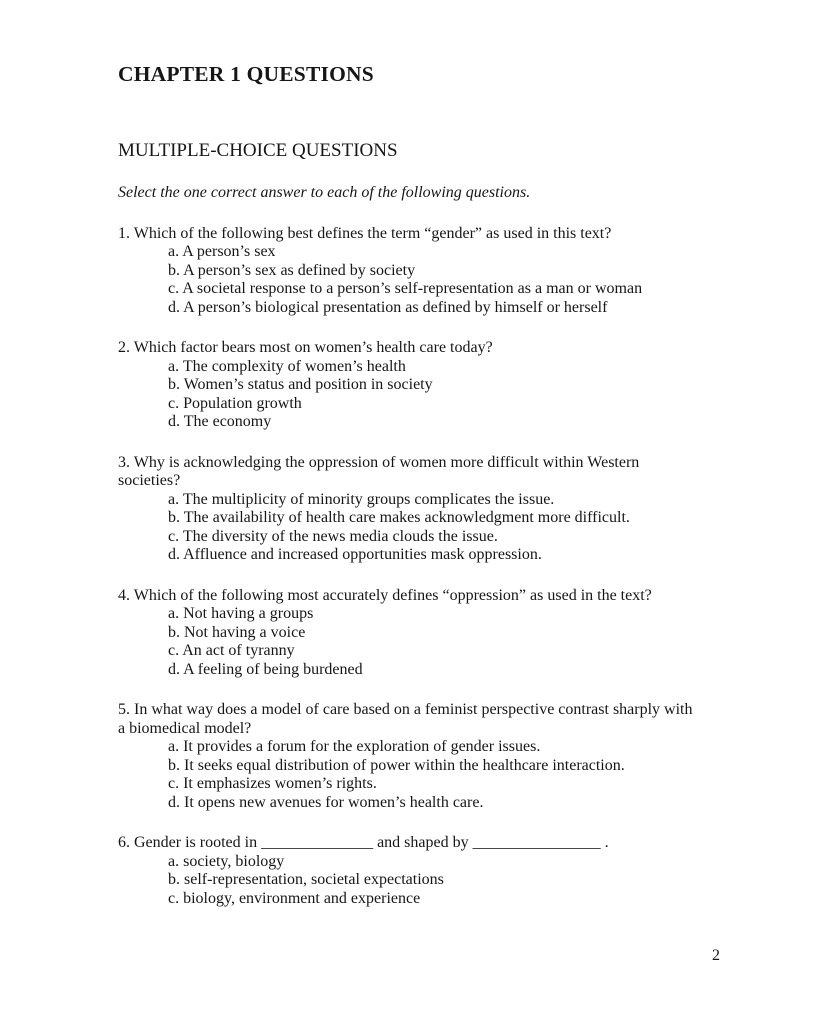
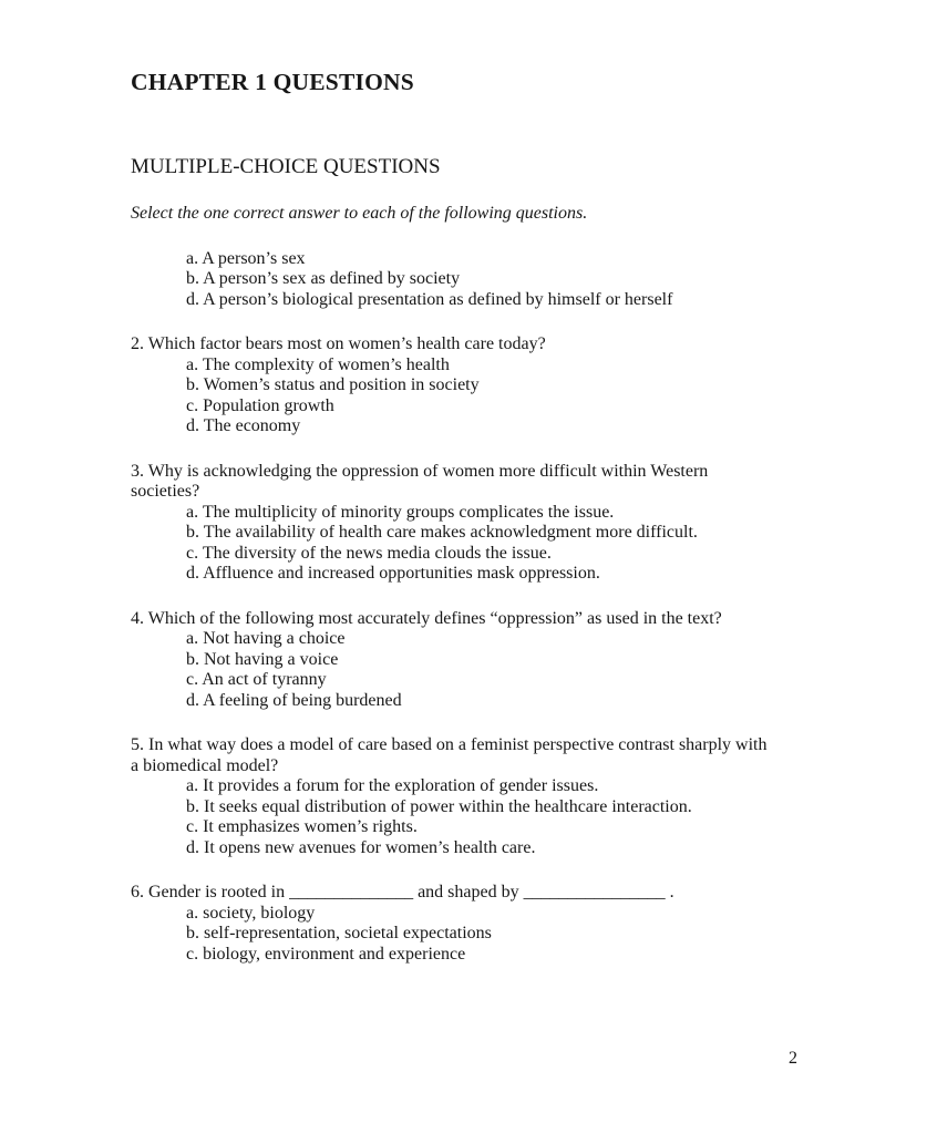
  CHAPTER 1 QUESTIONS
  MULTIPLE-CHOICE QUESTIONS
  Select the one correct answer to each of the following questions.
- 1. Which of the following best defines the term “gender” as used in this text?
  a. A person’s sex
  b. A person’s sex as defined by society
- c. A societal response to a person’s self-representation as a man or woman
  d. A person’s biological presentation as defined by himself or herself
  2. Which factor bears most on women’s health care today?
  a. The complexity of women’s health
  b. Women’s status and position in society
  c. Population growth
  d. The economy
  3. Why is acknowledging the oppression of women more difficult within Western
  societies?
  a. The multiplicity of minority groups complicates the issue.
  b. The availability of health care makes acknowledgment more difficult.
  c. The diversity of the news media clouds the issue.
  d. Affluence and increased opportunities mask oppression.
  4. Which of the following most accurately defines “oppression” as used in the text?
- a. Not having a groups
+ a. Not having a choice
  b. Not having a voice
  c. An act of tyranny
  d. A feeling of being burdened
  5. In what way does a model of care based on a feminist perspective contrast sharply with
  a biomedical model?
  a. It provides a forum for the exploration of gender issues.
  b. It seeks equal distribution of power within the healthcare interaction.
  c. It emphasizes women’s rights.
  d. It opens new avenues for women’s health care.
  6. Gender is rooted in ______________ and shaped by ________________ .
  a. society, biology
  b. self-representation, societal expectations
  c. biology, environment and experience
  2
